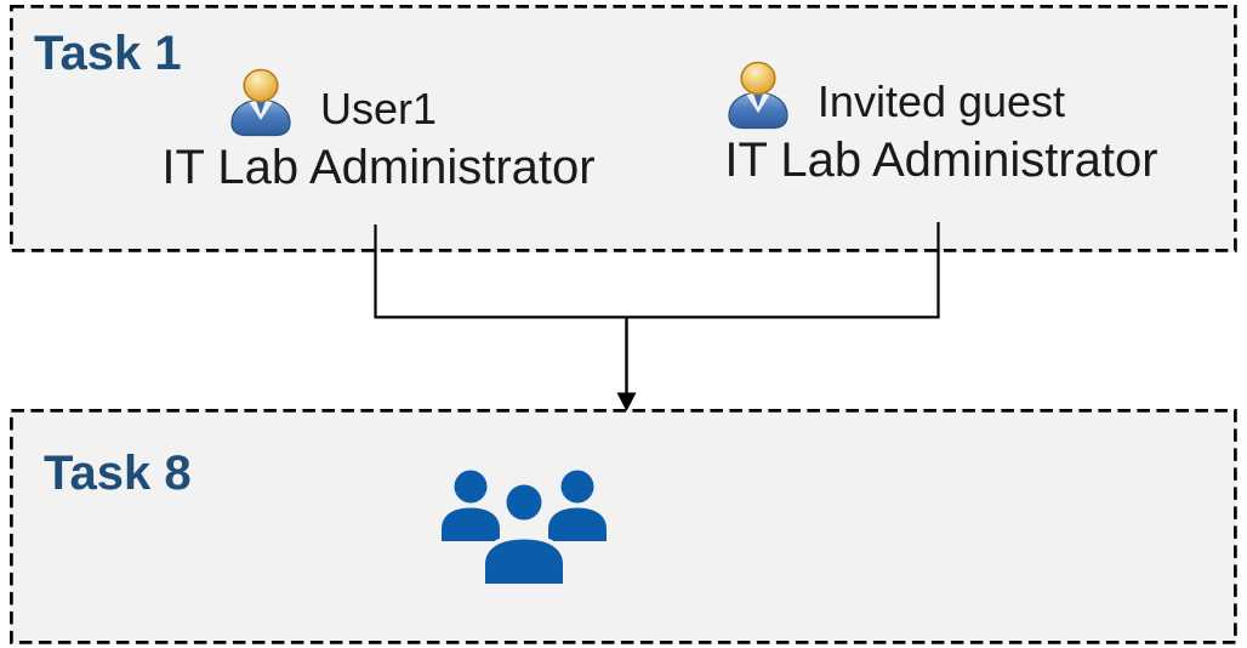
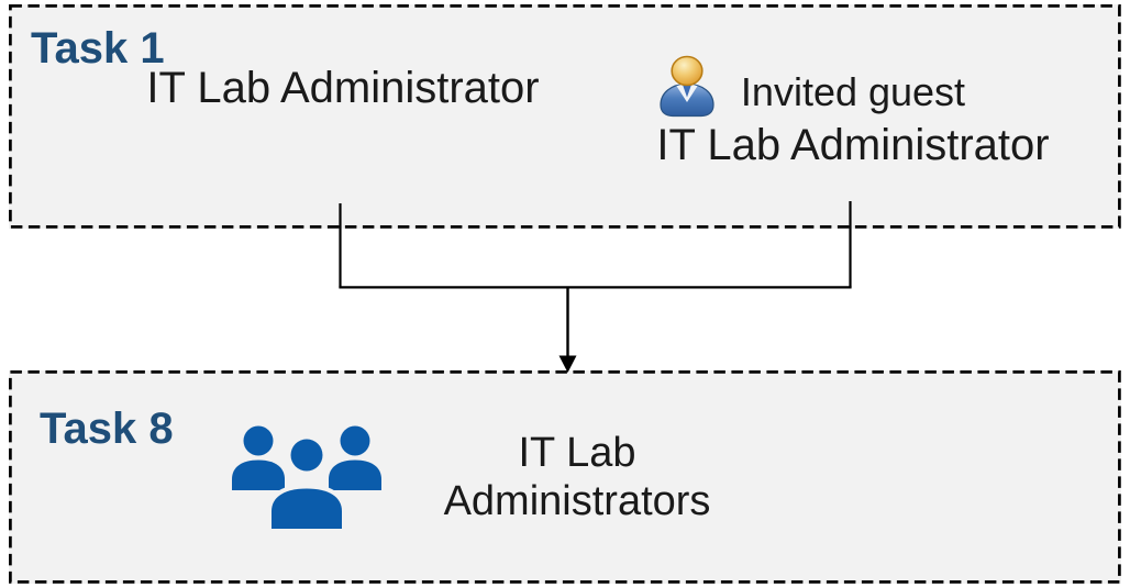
  Task 1
- User1
  IT Lab Administrator
  Invited guest
  IT Lab Administrator
  Task 8
+ IT Lab Administrators
